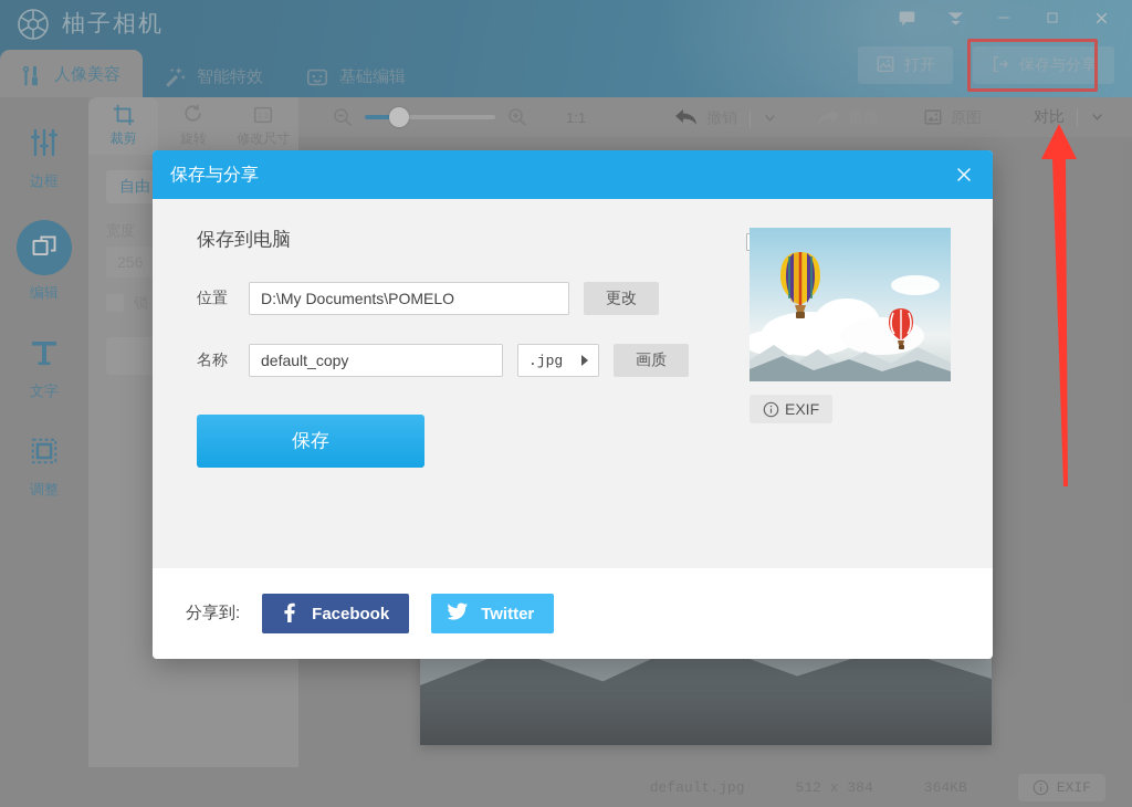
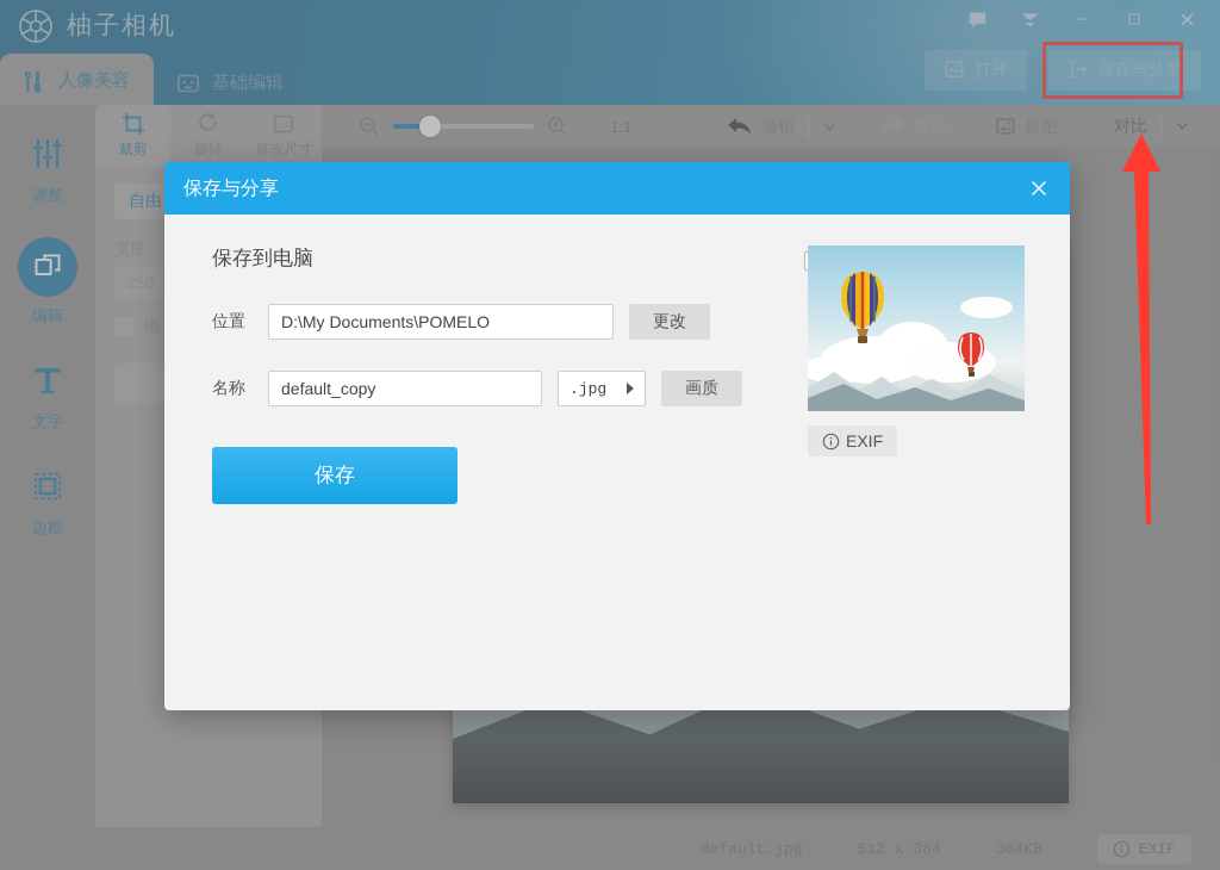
  柚子相机
  人像美容
- 智能特效
  基础编辑
  打开
  保存与分享
  对比
- 边框
+ 调整
  编辑
  文字
- 调整
+ 边框
  裁剪
  自由
  EXIF
  保存与分享
  保存到电脑
  位置
  D:\My Documents\POMELO
  更改
  名称
  default_copy
  .jpg
  画质
  保存
  EXIF
- 分享到:
- Facebook
- Twitter
